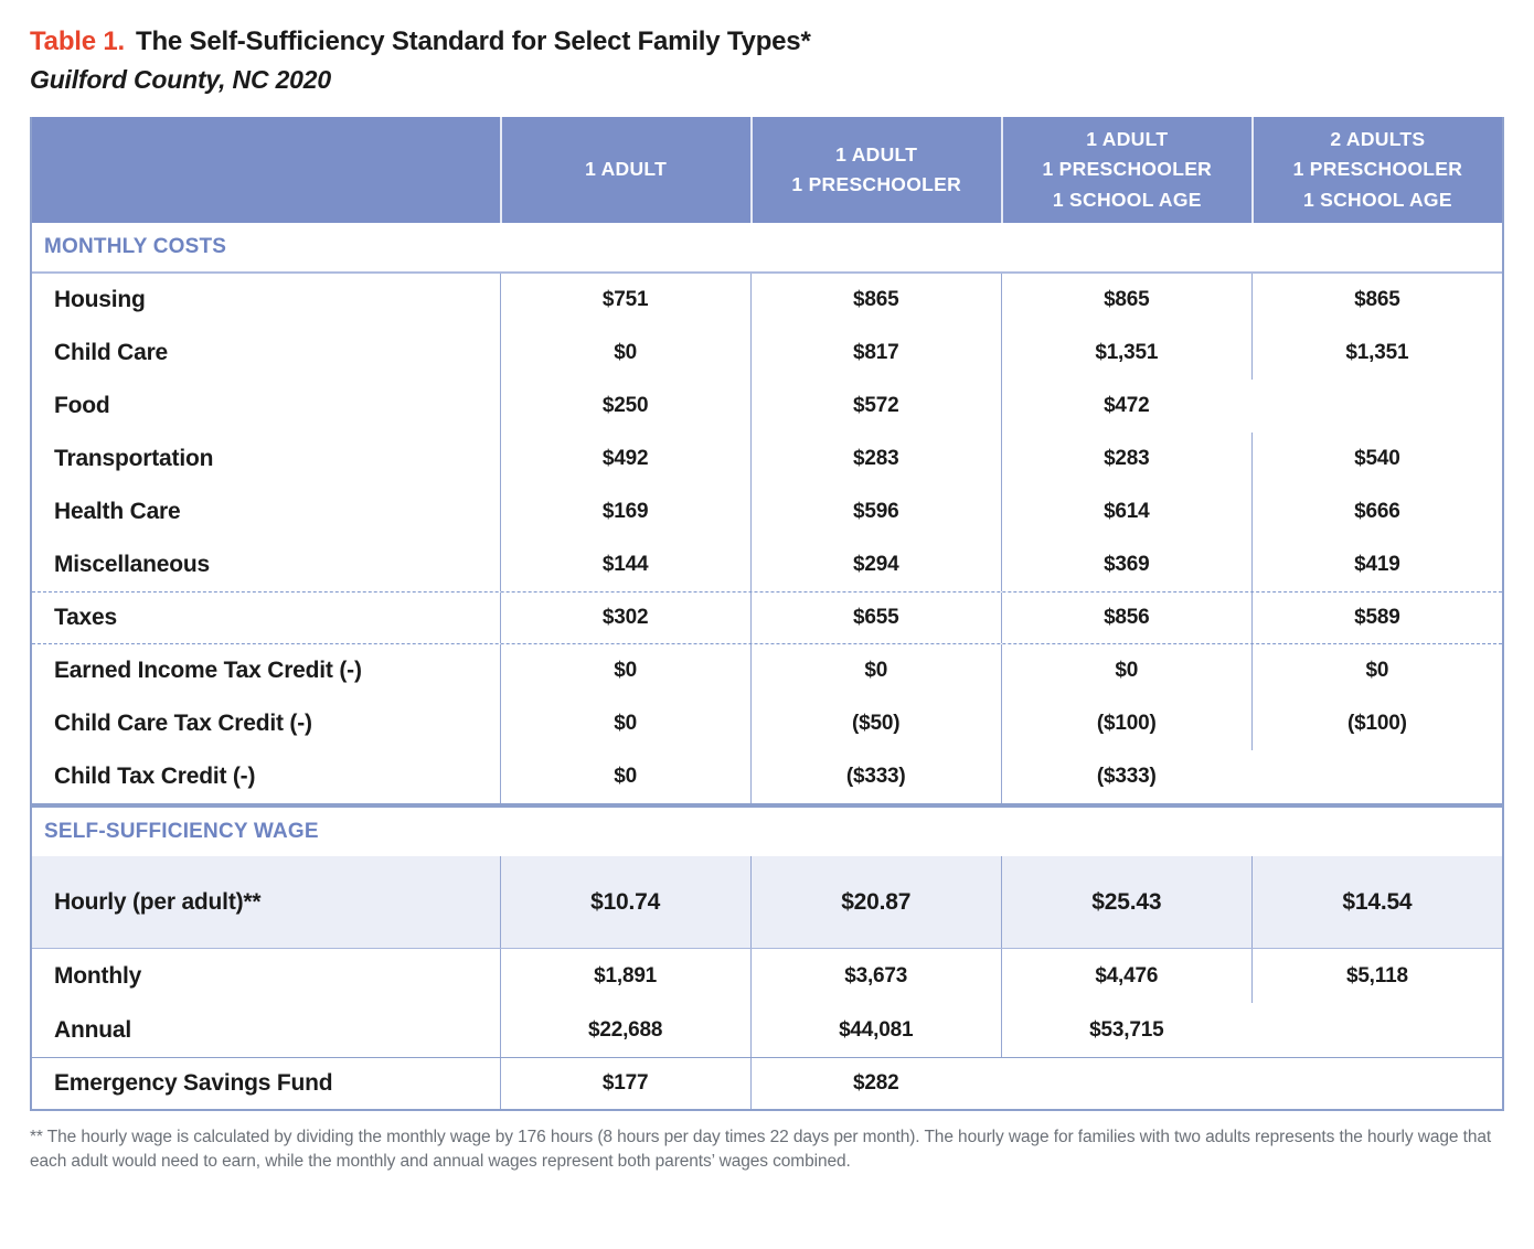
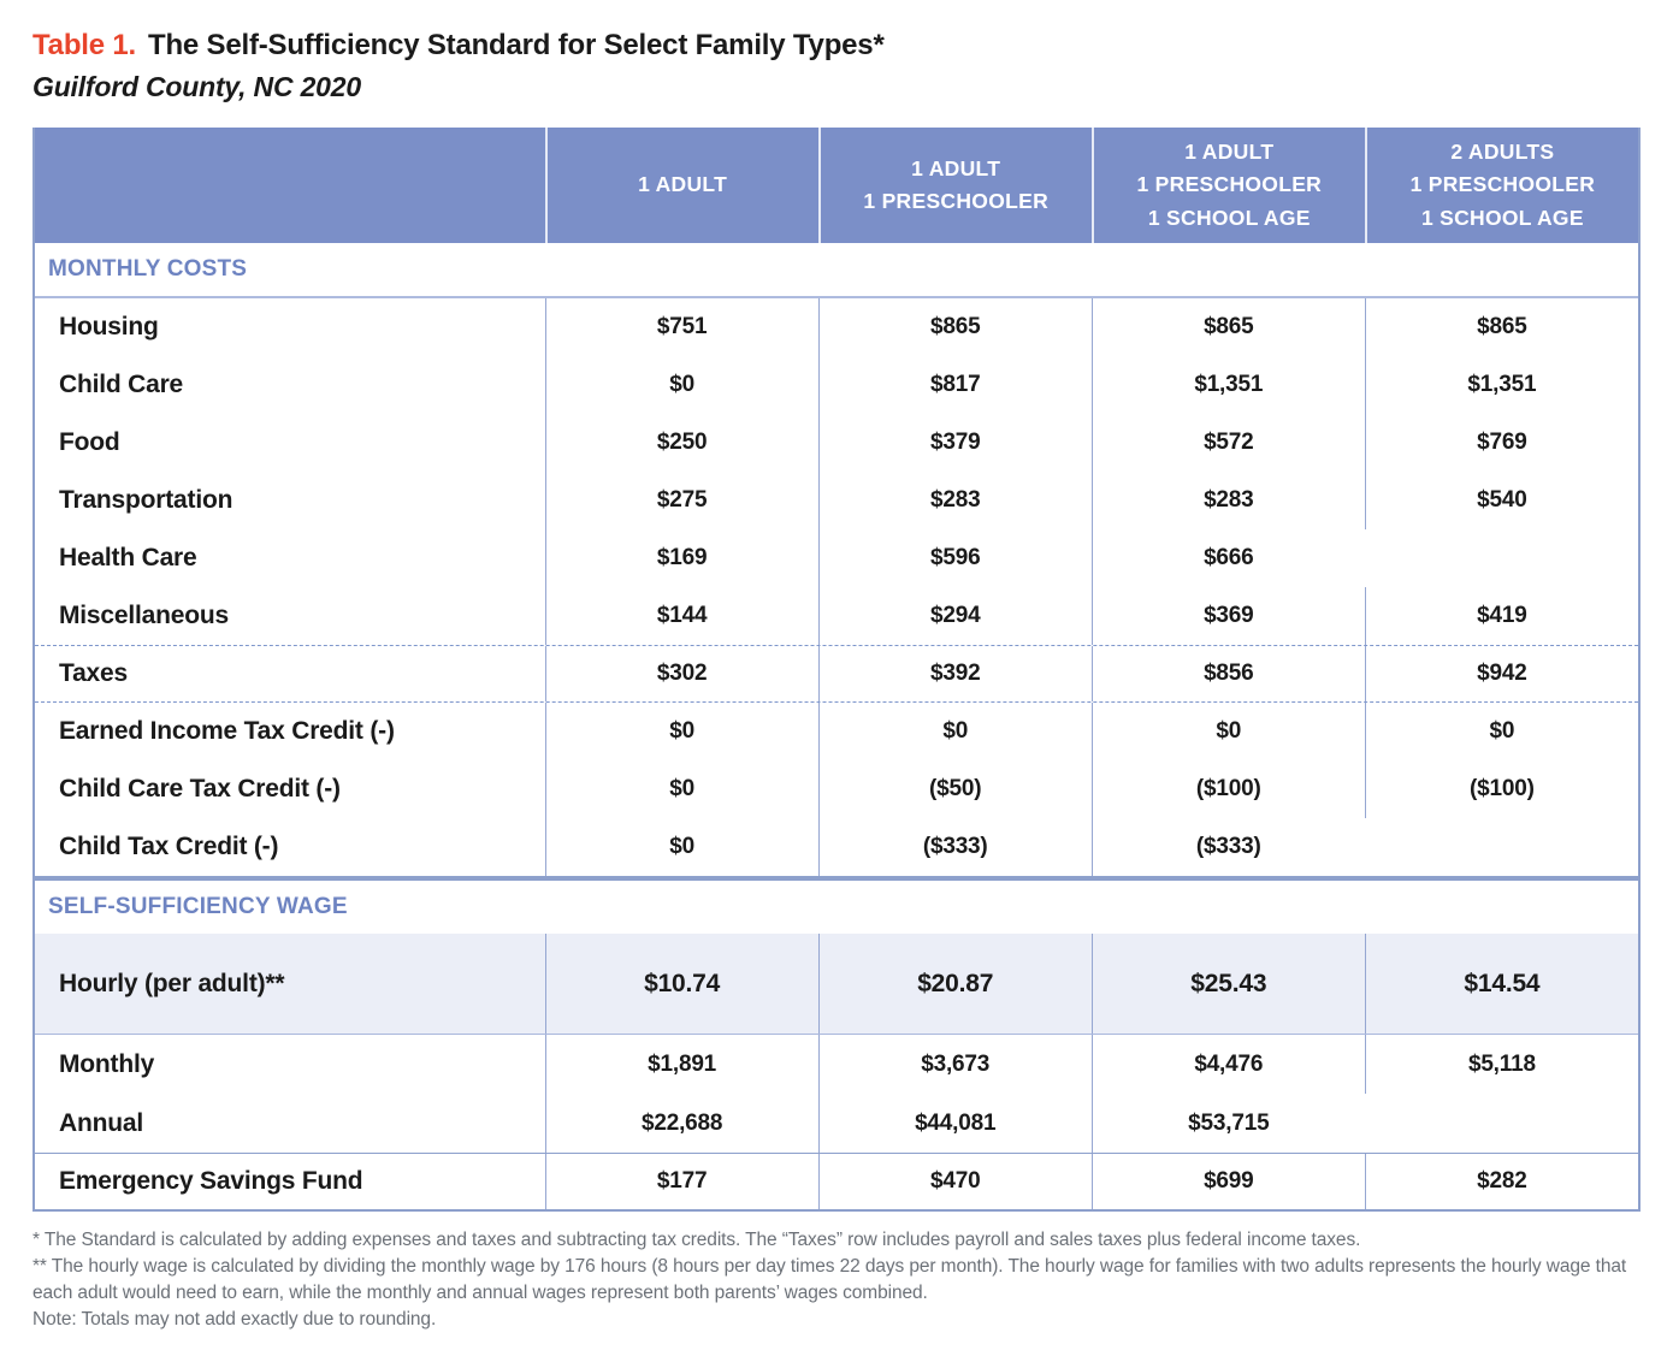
  Table 1. The Self-Sufficiency Standard for Select Family Types*
  Guilford County, NC 2020
  1 ADULT
  1 ADULT
  1 PRESCHOOLER
  1 ADULT
  1 PRESCHOOLER
  1 SCHOOL AGE
  2 ADULTS
  1 PRESCHOOLER
  1 SCHOOL AGE
  MONTHLY COSTS
  Housing
  $751
  $865
  $865
  $865
  Child Care
  $0
  $817
  $1,351
  $1,351
  Food
  $250
+ $379
  $572
- $472
+ $769
  Transportation
- $492
+ $275
  $283
  $283
  $540
  Health Care
  $169
  $596
- $614
  $666
  Miscellaneous
  $144
  $294
  $369
  $419
  Taxes
  $302
- $655
+ $392
  $856
- $589
+ $942
  Earned Income Tax Credit (-)
  $0
  $0
  $0
  $0
  Child Care Tax Credit (-)
  $0
  ($50)
  ($100)
  ($100)
  Child Tax Credit (-)
  $0
  ($333)
  ($333)
  SELF-SUFFICIENCY WAGE
  Hourly (per adult)**
  $10.74
  $20.87
  $25.43
  $14.54
  Monthly
  $1,891
  $3,673
  $4,476
  $5,118
  Annual
  $22,688
  $44,081
  $53,715
  Emergency Savings Fund
  $177
+ $470
+ $699
  $282
+ * The Standard is calculated by adding expenses and taxes and subtracting tax credits. The “Taxes” row includes payroll and sales taxes plus federal income taxes.
  ** The hourly wage is calculated by dividing the monthly wage by 176 hours (8 hours per day times 22 days per month). The hourly wage for families with two adults represents the hourly wage that each adult would need to earn, while the monthly and annual wages represent both parents’ wages combined.
+ Note: Totals may not add exactly due to rounding.
